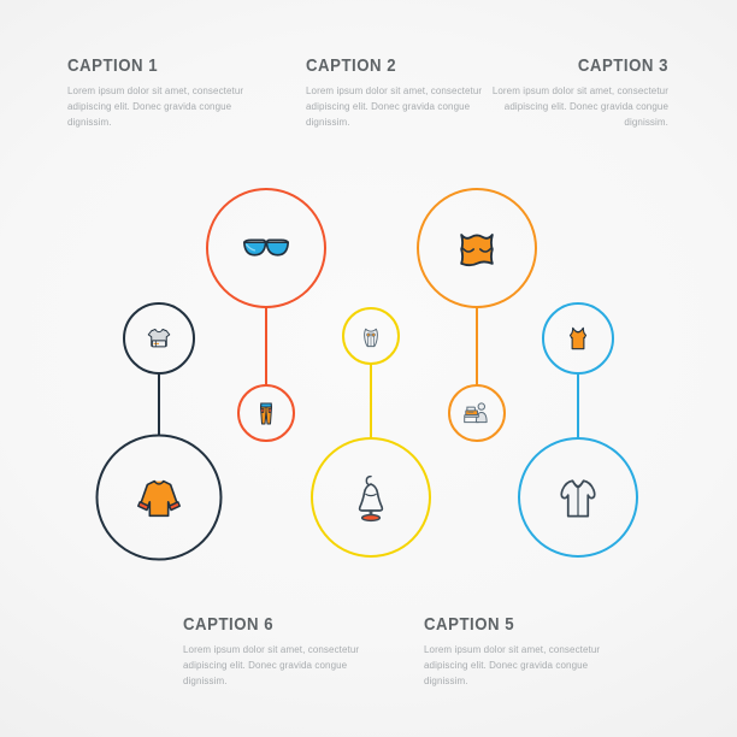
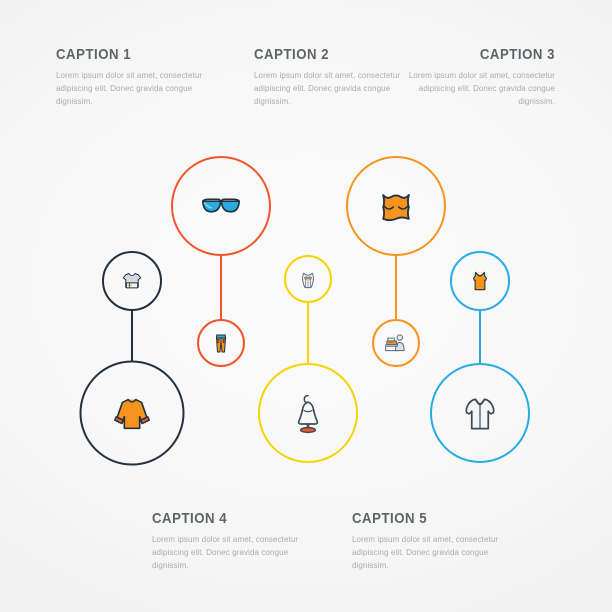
  CAPTION 1
  Lorem ipsum dolor sit amet, consectetur adipiscing elit. Donec gravida congue dignissim.
  CAPTION 2
  Lorem ipsum dolor sit amet, consectetur adipiscing elit. Donec gravida congue dignissim.
  CAPTION 3
  Lorem ipsum dolor sit amet, consectetur adipiscing elit. Donec gravida congue dignissim.
- CAPTION 6
+ CAPTION 4
  Lorem ipsum dolor sit amet, consectetur adipiscing elit. Donec gravida congue dignissim.
  CAPTION 5
  Lorem ipsum dolor sit amet, consectetur adipiscing elit. Donec gravida congue dignissim.
